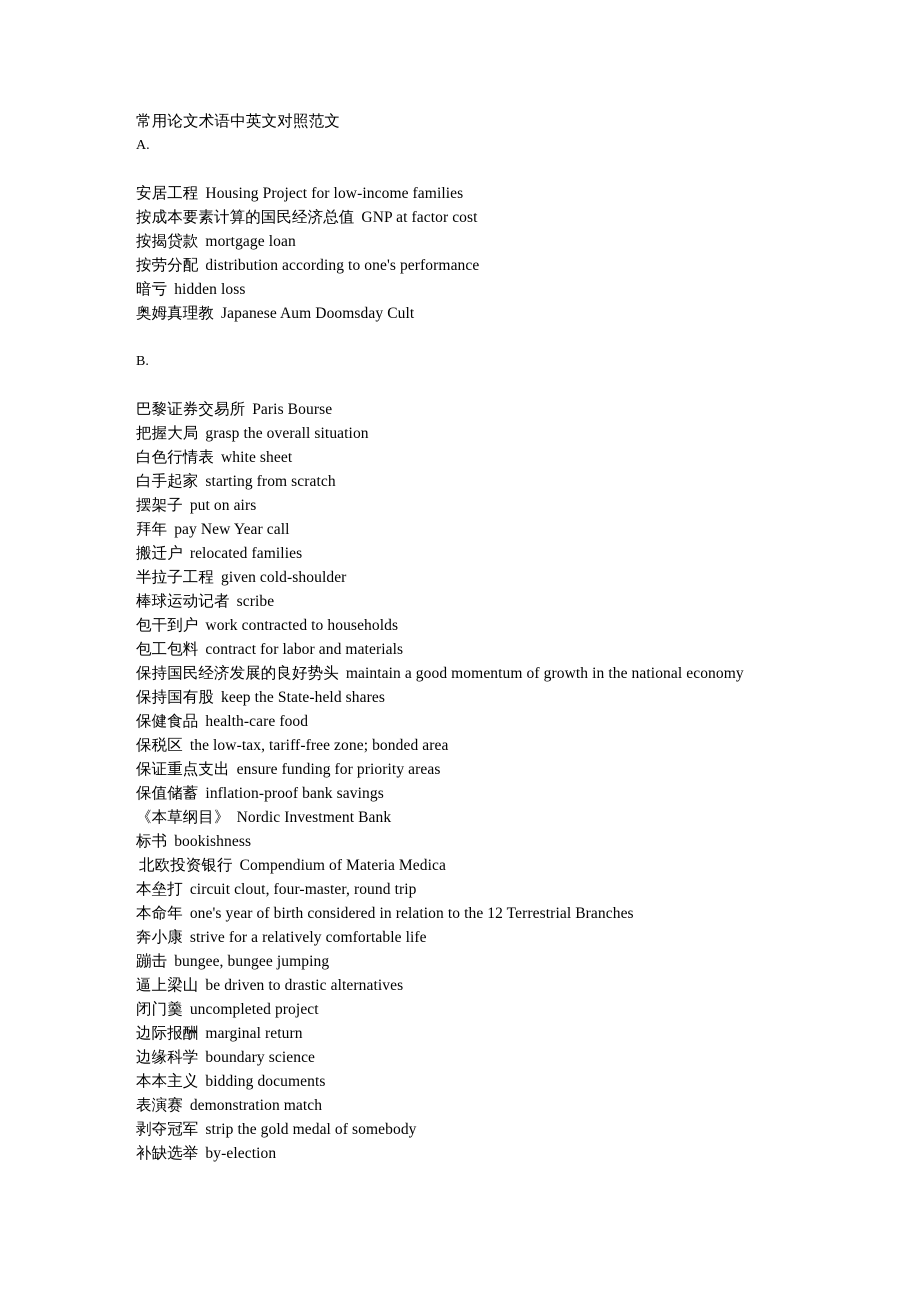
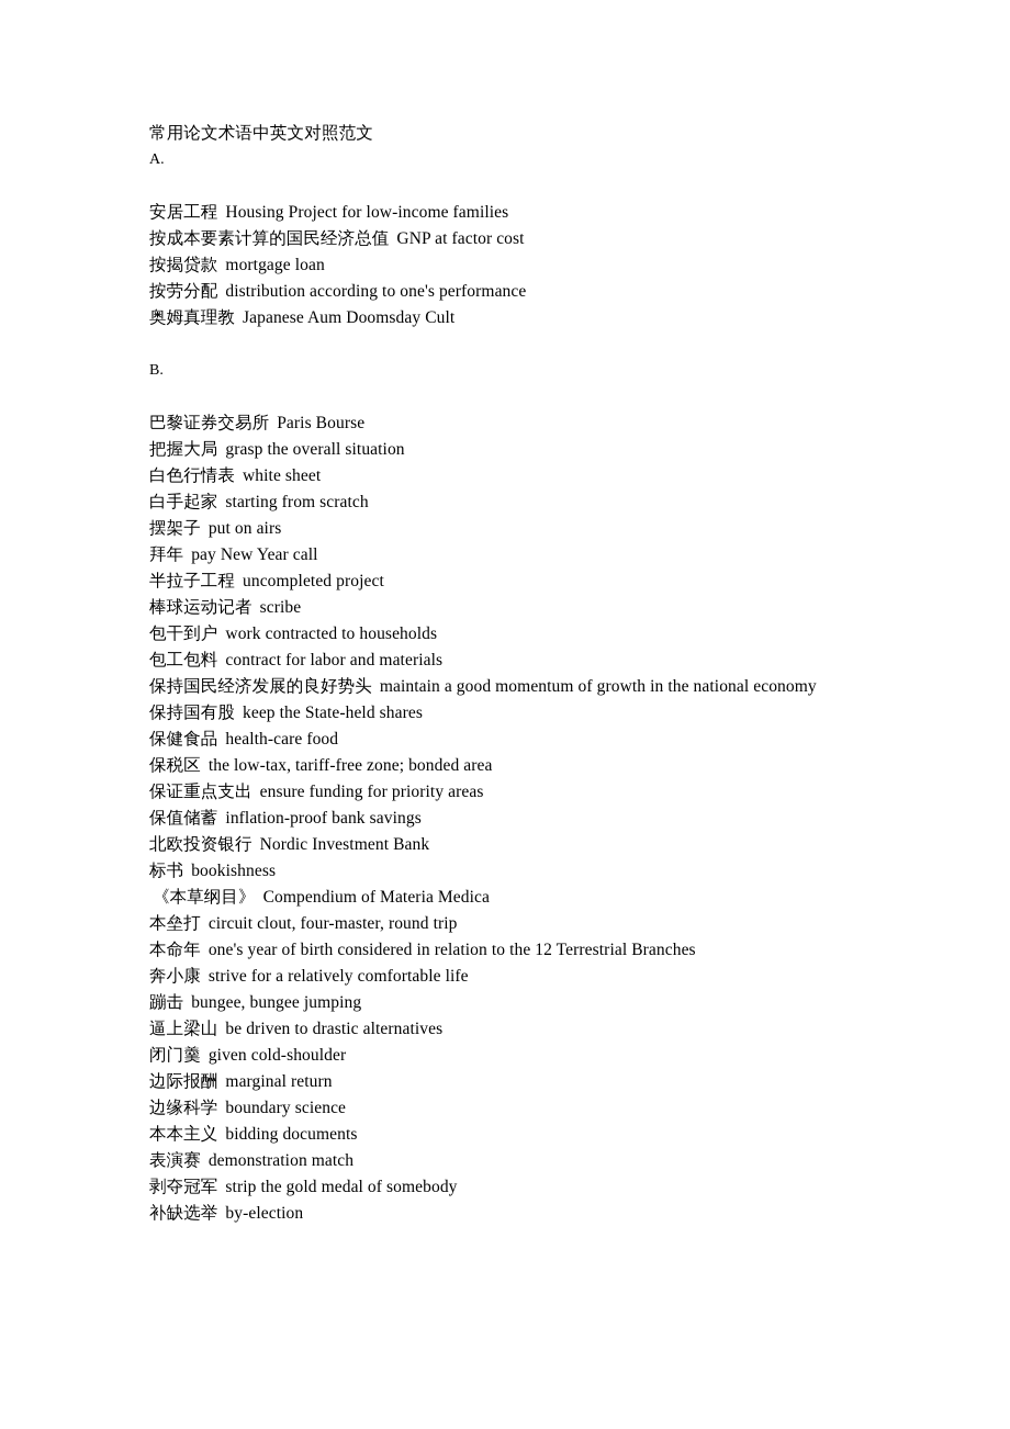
  常用论文术语中英文对照范文
  A.
  安居工程 Housing Project for low-income families
  按成本要素计算的国民经济总值 GNP at factor cost
  按揭贷款 mortgage loan
  按劳分配 distribution according to one's performance
- 暗亏 hidden loss
  奥姆真理教 Japanese Aum Doomsday Cult
  B.
  巴黎证券交易所 Paris Bourse
  把握大局 grasp the overall situation
  白色行情表 white sheet
  白手起家 starting from scratch
  摆架子 put on airs
  拜年 pay New Year call
- 搬迁户 relocated families
- 半拉子工程 given cold-shoulder
+ 半拉子工程 uncompleted project
  棒球运动记者 scribe
  包干到户 work contracted to households
  包工包料 contract for labor and materials
  保持国民经济发展的良好势头 maintain a good momentum of growth in the national economy
  保持国有股 keep the State-held shares
  保健食品 health-care food
  保税区 the low-tax, tariff-free zone; bonded area
  保证重点支出 ensure funding for priority areas
  保值储蓄 inflation-proof bank savings
- 《本草纲目》 Nordic Investment Bank
+ 北欧投资银行 Nordic Investment Bank
  标书 bookishness
- 北欧投资银行 Compendium of Materia Medica
+ 《本草纲目》 Compendium of Materia Medica
  本垒打 circuit clout, four-master, round trip
  本命年 one's year of birth considered in relation to the 12 Terrestrial Branches
  奔小康 strive for a relatively comfortable life
  蹦击 bungee, bungee jumping
  逼上梁山 be driven to drastic alternatives
- 闭门羹 uncompleted project
+ 闭门羹 given cold-shoulder
  边际报酬 marginal return
  边缘科学 boundary science
  本本主义 bidding documents
  表演赛 demonstration match
  剥夺冠军 strip the gold medal of somebody
  补缺选举 by-election
